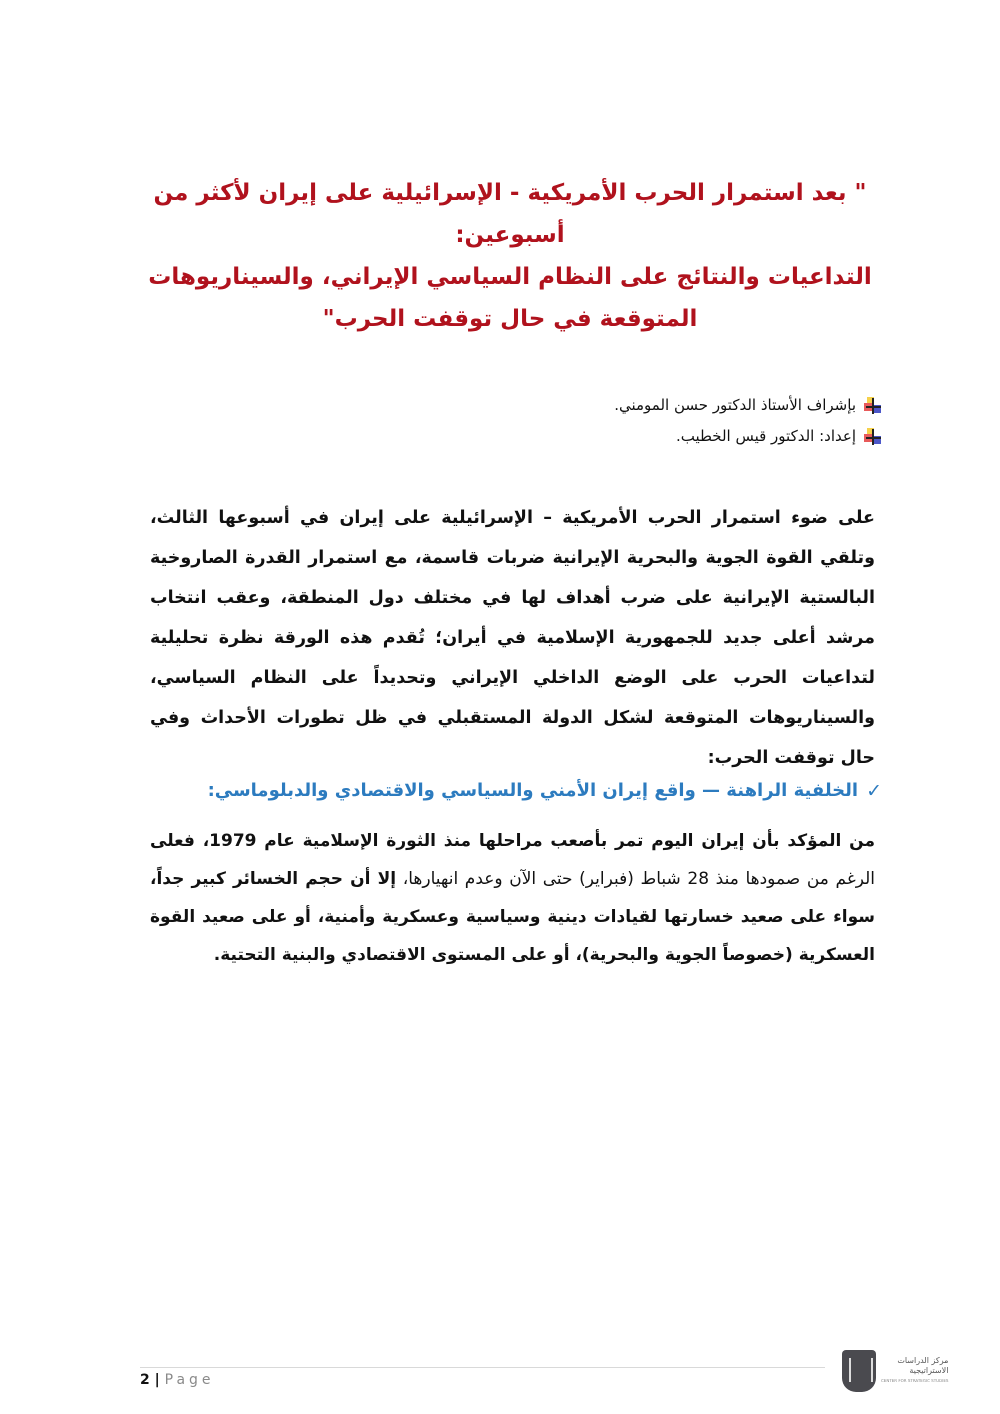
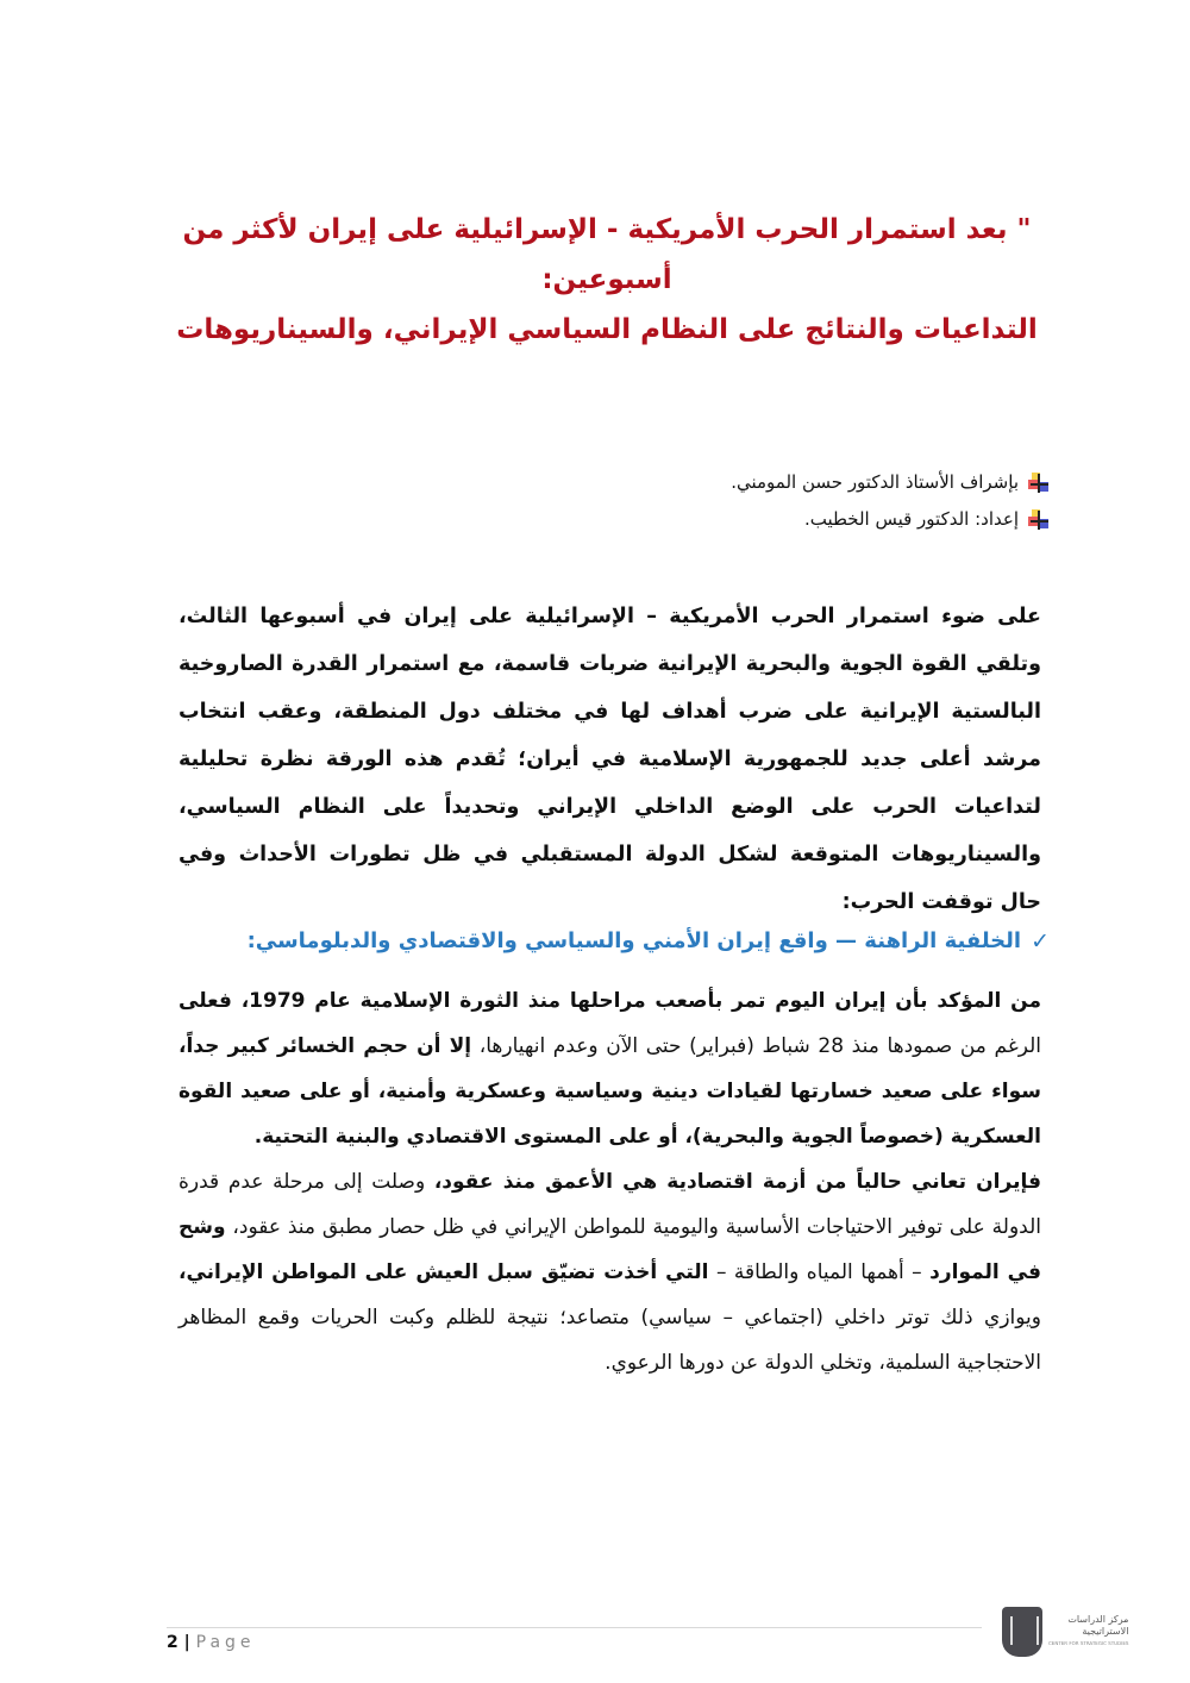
  " بعد استمرار الحرب الأمريكية - الإسرائيلية على إيران لأكثر من أسبوعين:
  التداعيات والنتائج على النظام السياسي الإيراني، والسيناريوهات
- المتوقعة في حال توقفت الحرب"
  بإشراف الأستاذ الدكتور حسن المومني.
  إعداد: الدكتور قيس الخطيب.
  على ضوء استمرار الحرب الأمريكية – الإسرائيلية على إيران في أسبوعها الثالث، وتلقي القوة الجوية والبحرية الإيرانية ضربات قاسمة، مع استمرار القدرة الصاروخية البالستية الإيرانية على ضرب أهداف لها في مختلف دول المنطقة، وعقب انتخاب مرشد أعلى جديد للجمهورية الإسلامية في أيران؛ تُقدم هذه الورقة نظرة تحليلية لتداعيات الحرب على الوضع الداخلي الإيراني وتحديداً على النظام السياسي، والسيناريوهات المتوقعة لشكل الدولة المستقبلي في ظل تطورات الأحداث وفي حال توقفت الحرب:
  ✓
  الخلفية الراهنة — واقع إيران الأمني والسياسي والاقتصادي والدبلوماسي:
  من المؤكد بأن إيران اليوم تمر بأصعب مراحلها منذ الثورة الإسلامية عام 1979، فعلى الرغم من صمودها منذ 28 شباط (فبراير) حتى الآن وعدم انهيارها، إلا أن حجم الخسائر كبير جداً، سواء على صعيد خسارتها لقيادات دينية وسياسية وعسكرية وأمنية، أو على صعيد القوة العسكرية (خصوصاً الجوية والبحرية)، أو على المستوى الاقتصادي والبنية التحتية.
+ فإيران تعاني حالياً من أزمة اقتصادية هي الأعمق منذ عقود، وصلت إلى مرحلة عدم قدرة الدولة على توفير الاحتياجات الأساسية واليومية للمواطن الإيراني في ظل حصار مطبق منذ عقود، وشح في الموارد – أهمها المياه والطاقة – التي أخذت تضيّق سبل العيش على المواطن الإيراني، ويوازي ذلك توتر داخلي (اجتماعي – سياسي) متصاعد؛ نتيجة للظلم وكبت الحريات وقمع المظاهر الاحتجاجية السلمية، وتخلي الدولة عن دورها الرعوي.
  2 | Page
  مركز الدراسات
  الاستراتيجية
